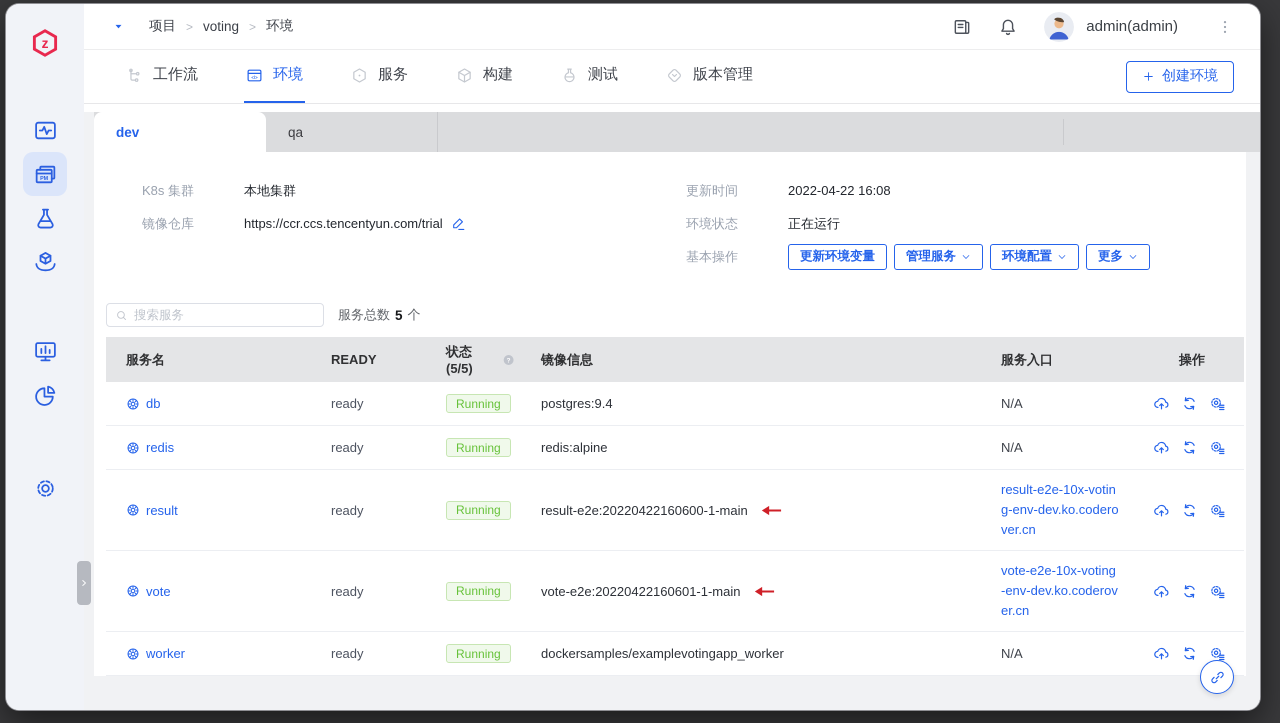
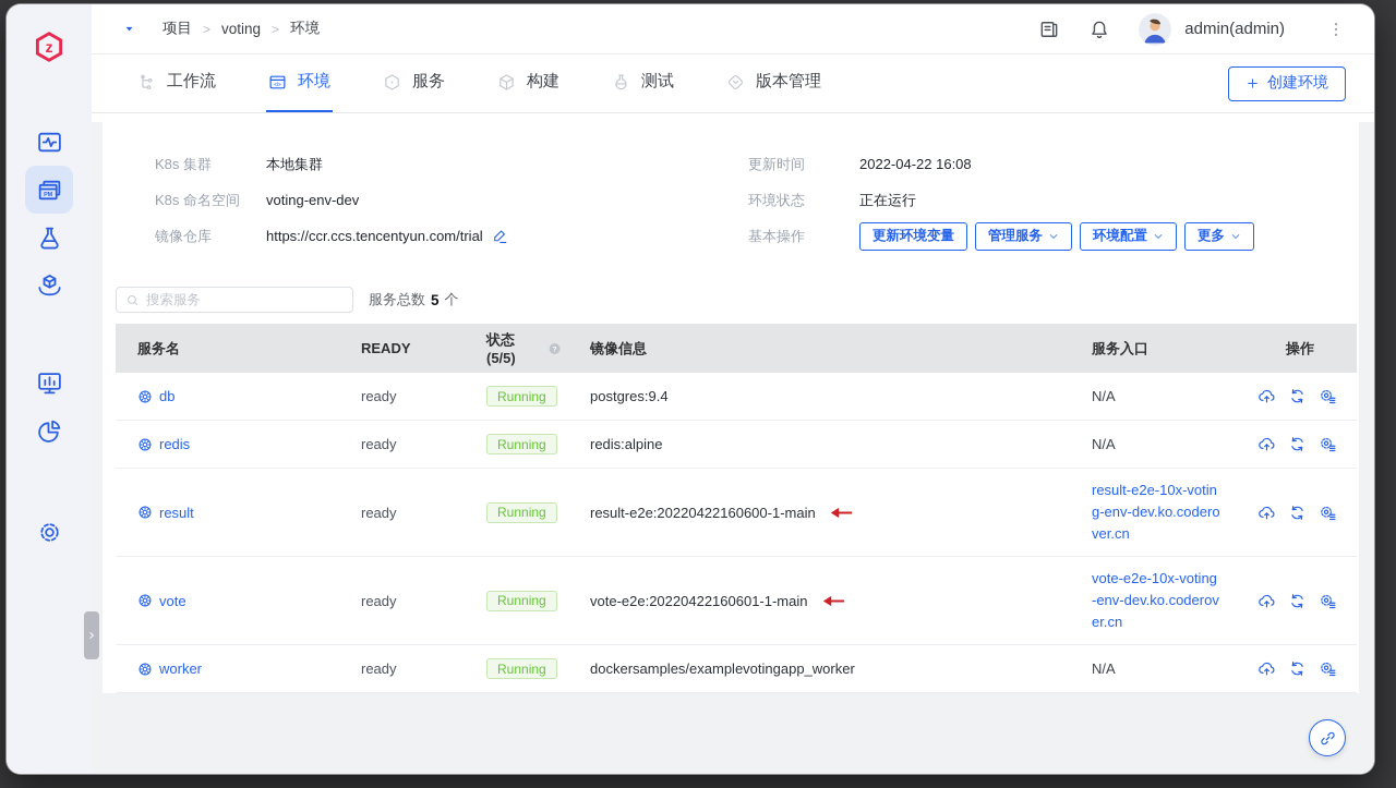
  z
  项目
  >
  voting
  >
  环境
  admin(admin)
  工作流
  环境
  服务
  构建
  测试
  版本管理
  创建环境
- dev
- qa
  K8s 集群
  本地集群
+ K8s 命名空间
+ voting-env-dev
  镜像仓库
  https://ccr.ccs.tencentyun.com/trial
  更新时间
  2022-04-22 16:08
  环境状态
  正在运行
  基本操作
  更新环境变量
  管理服务
  环境配置
  更多
  搜索服务
  服务总数
  5
  个
  服务名
  READY
  状态(5/5)
  镜像信息
  服务入口
  操作
  db
  ready
  Running
  postgres:9.4
  N/A
  redis
  ready
  Running
  redis:alpine
  N/A
  result
  ready
  Running
  result-e2e:20220422160600-1-main
  result-e2e-10x-voting-env-dev.ko.coderover.cn
  vote
  ready
  Running
  vote-e2e:20220422160601-1-main
  vote-e2e-10x-voting-env-dev.ko.coderover.cn
  worker
  ready
  Running
  dockersamples/examplevotingapp_worker
  N/A
